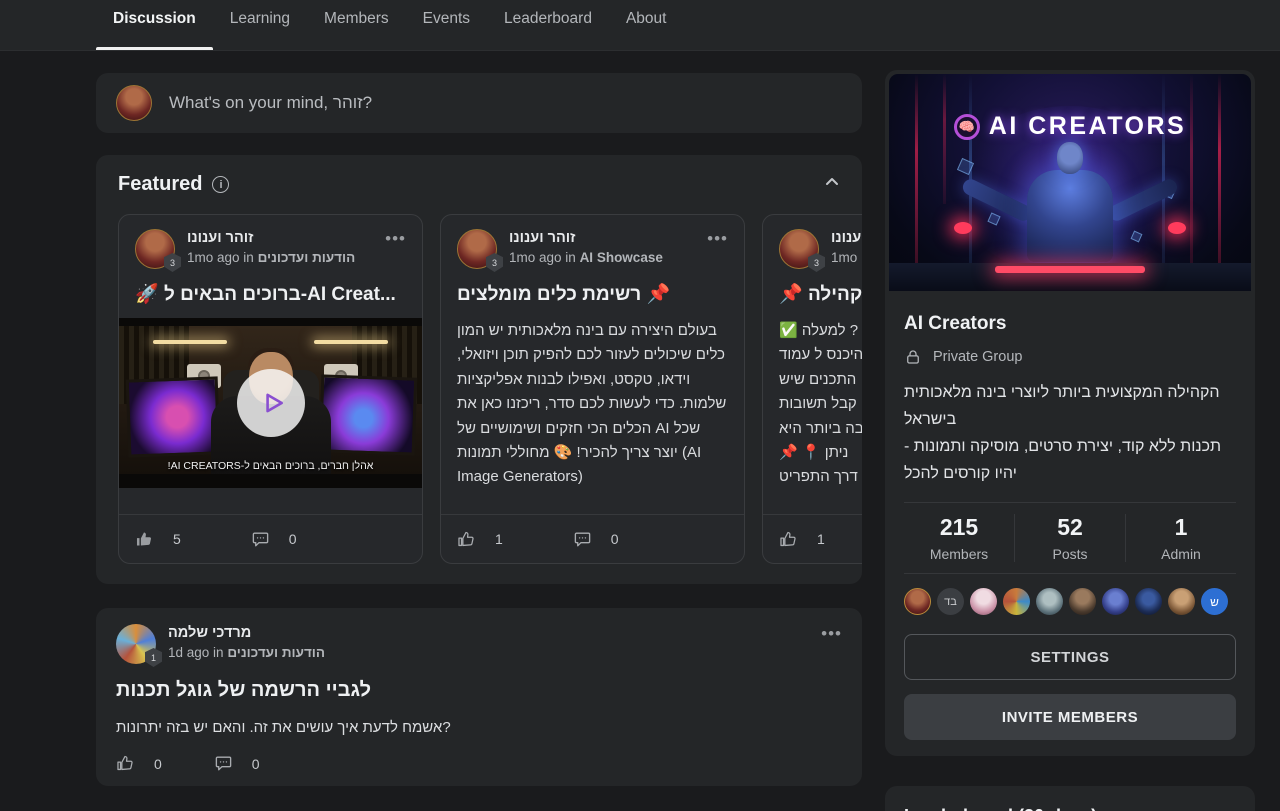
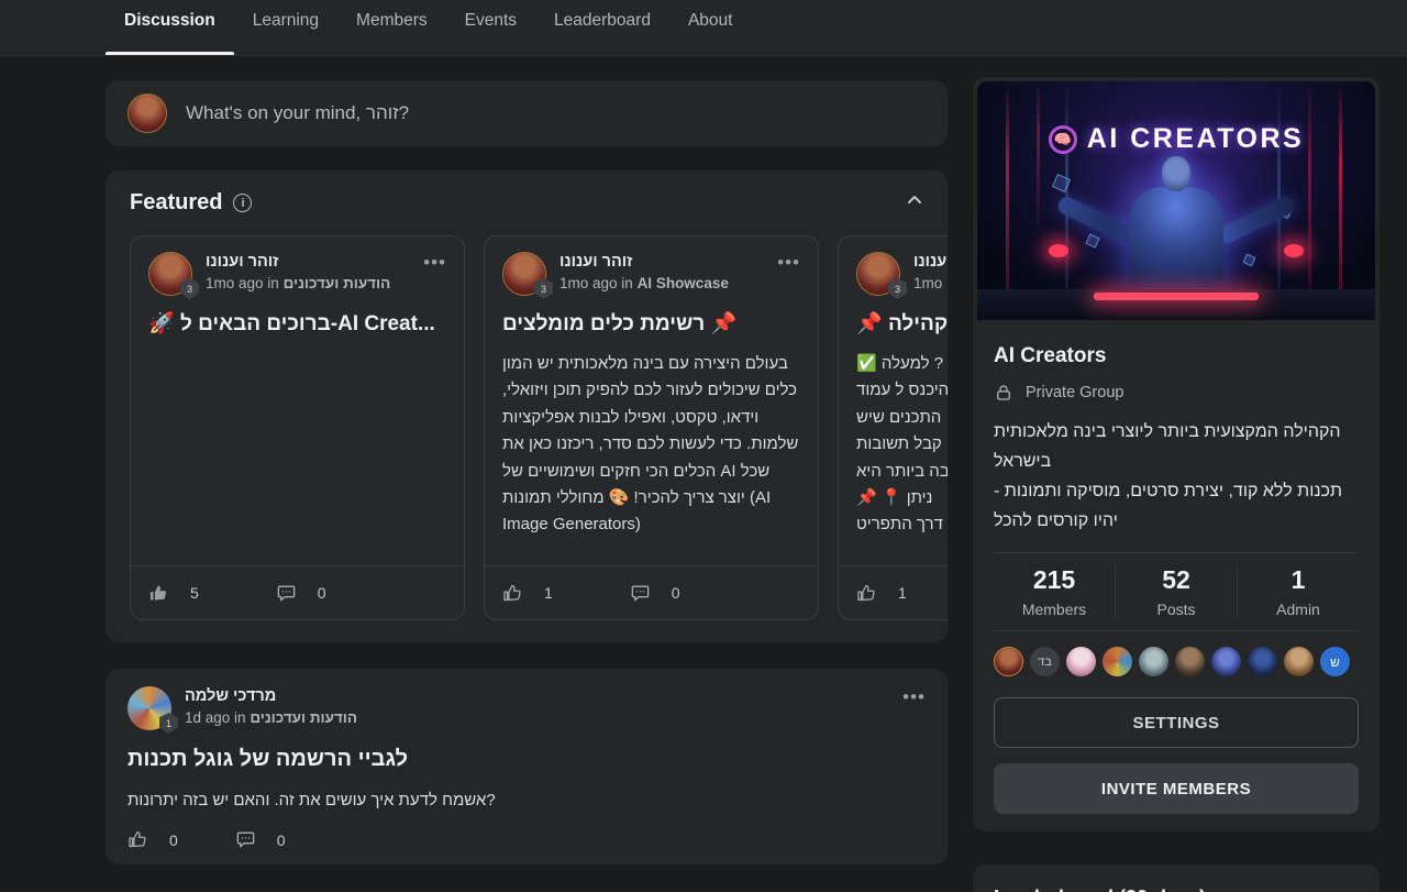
  Discussion
  Learning
  Members
  Events
  Leaderboard
  About
  What's on your mind, זוהר?
  Featured
  i
  3
  זוהר וענונו
  1mo ago in הודעות ועדכונים
  •••
  🚀 ברוכים הבאים ל-AI Creat...
- אהלן חברים, ברוכים הבאים ל-AI CREATORS!
  5
  0
  3
  זוהר וענונו
  1mo ago in AI Showcase
  •••
  רשימת כלים מומלצים 📌
  בעולם היצירה עם בינה מלאכותית יש המון כלים שיכולים לעזור לכם להפיק תוכן ויזואלי, וידאו, טקסט, ואפילו לבנות אפליקציות שלמות. כדי לעשות לכם סדר, ריכזנו כאן את הכלים הכי חזקים ושימושיים של AI שכל יוצר צריך להכיר! 🎨 מחוללי תמונות (AI Image Generators)
  1
  0
  3
  1mo
  ✅ למעלה ?
  היכנס ל עמוד
  התכנים שיש
  קבל תשובות
  בה ביותר היא
  📌 📍 ניתן
  דרך התפריט
  1
  1
  מרדכי שלמה
  1d ago in הודעות ועדכונים
  •••
  לגביי הרשמה של גוגל תכנות
  אשמח לדעת איך עושים את זה. והאם יש בזה יתרונות?
  0
  0
  🧠
  AI CREATORS
  AI Creators
  Private Group
  הקהילה המקצועית ביותר ליוצרי בינה מלאכותית בישראל
  תכנות ללא קוד, יצירת סרטים, מוסיקה ותמונות - יהיו קורסים להכל
  215
  Members
  52
  Posts
  1
  Admin
  בד
  ש
  SETTINGS
  INVITE MEMBERS
